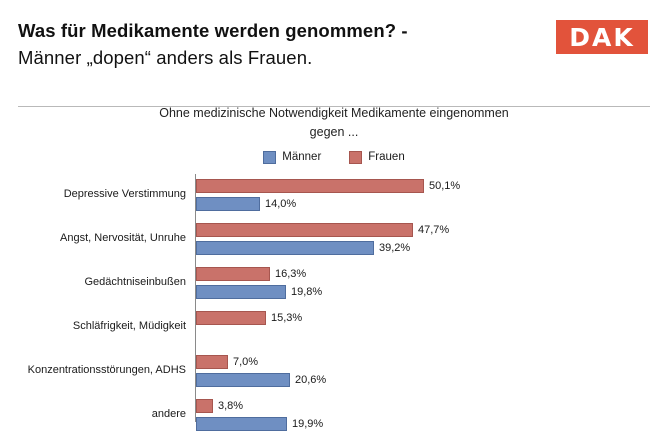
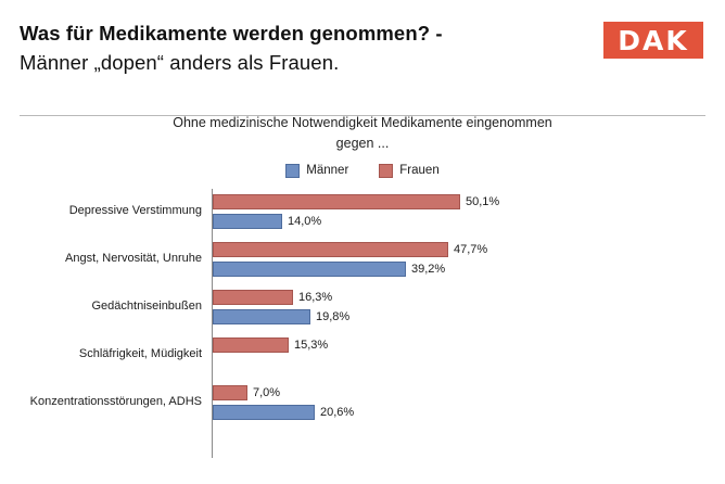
  Was für Medikamente werden genommen? -
  Männer „dopen“ anders als Frauen.
  DAK
  Ohne medizinische Notwendigkeit Medikamente eingenommen
  gegen ...
  Männer
  Frauen
  Depressive Verstimmung
  50,1%
  14,0%
  Angst, Nervosität, Unruhe
  47,7%
  39,2%
  Gedächtniseinbußen
  16,3%
  19,8%
  Schläfrigkeit, Müdigkeit
  15,3%
  Konzentrationsstörungen, ADHS
  7,0%
  20,6%
- andere
- 3,8%
- 19,9%
